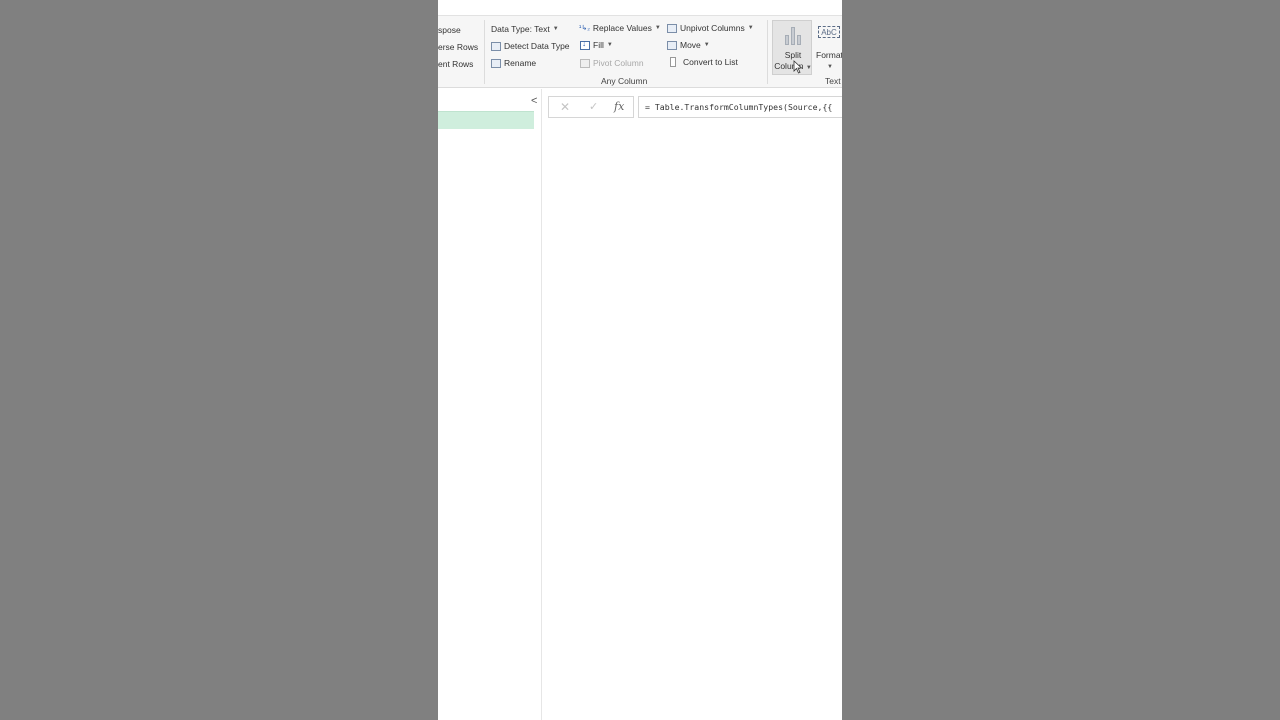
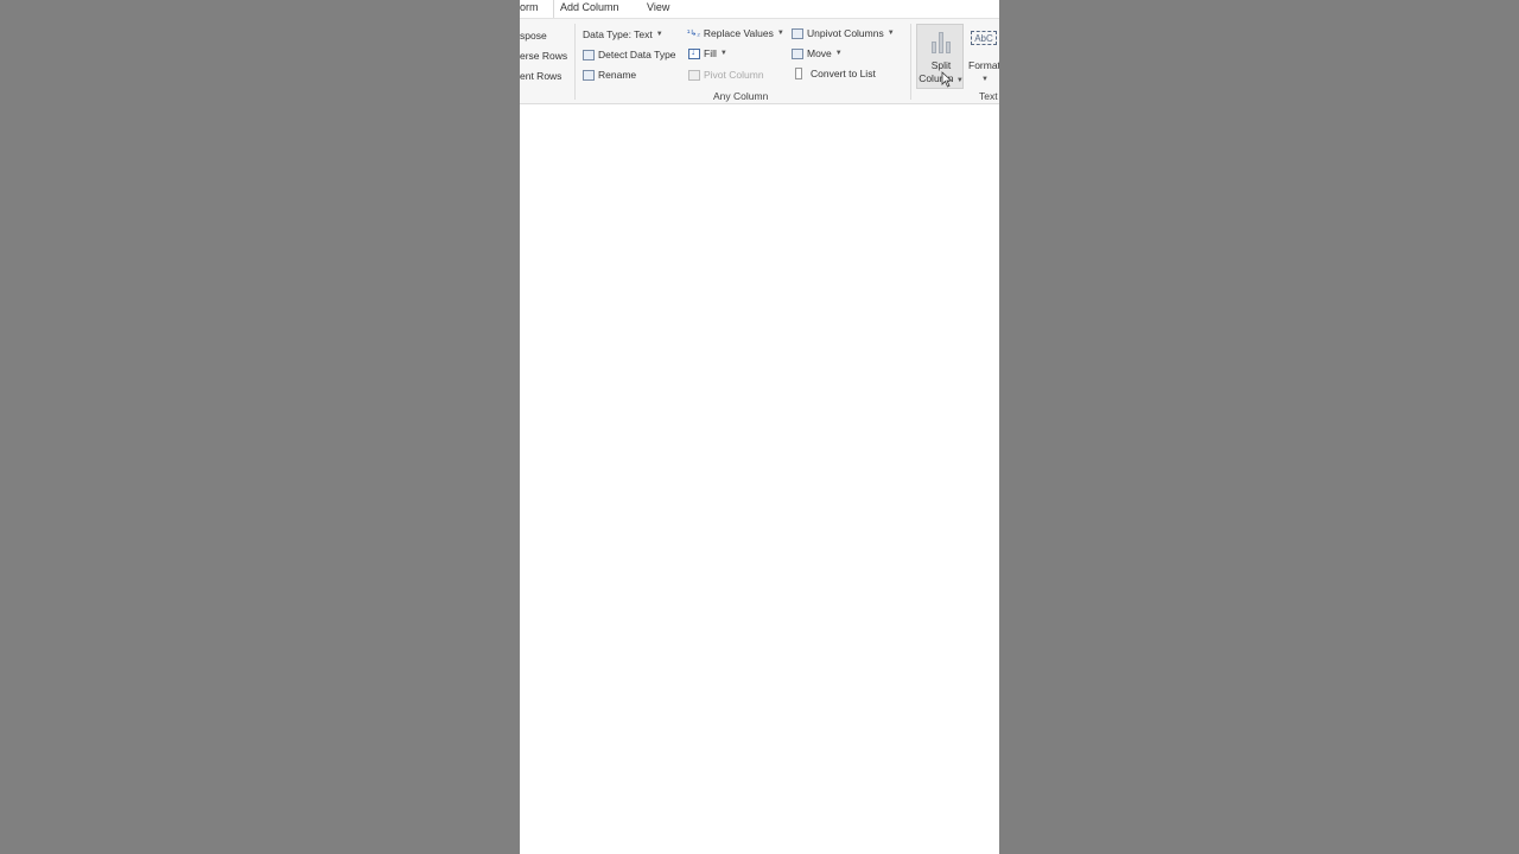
+ orm
+ Add Column
+ View
  spose
  erse Rows
  ent Rows
  Data Type: Text
  Detect Data Type
  Rename
  Replace Values
  Fill
  Pivot Column
  Unpivot Columns
  Move
  Convert to List
  Any Column
  Split
  Colun
  AbC
  Format
  Text
- <
- ✕
- ✓
- fx
- = Table.TransformColumnTypes(Source,{{
